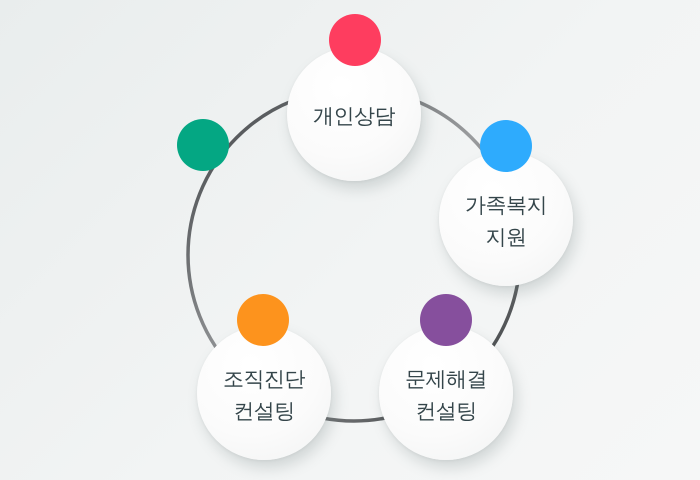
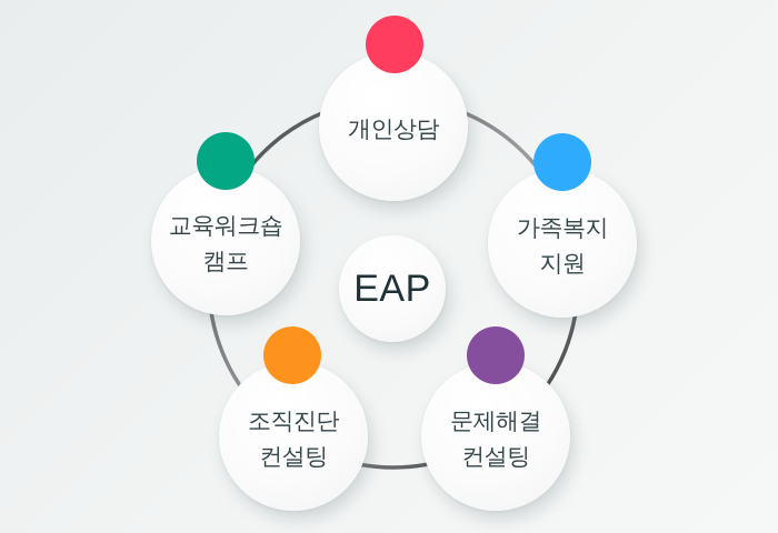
  개인상담
  가족복지
  지원
  문제해결
  컨설팅
  조직진단
  컨설팅
+ 교육워크숍
+ 캠프
+ EAP
